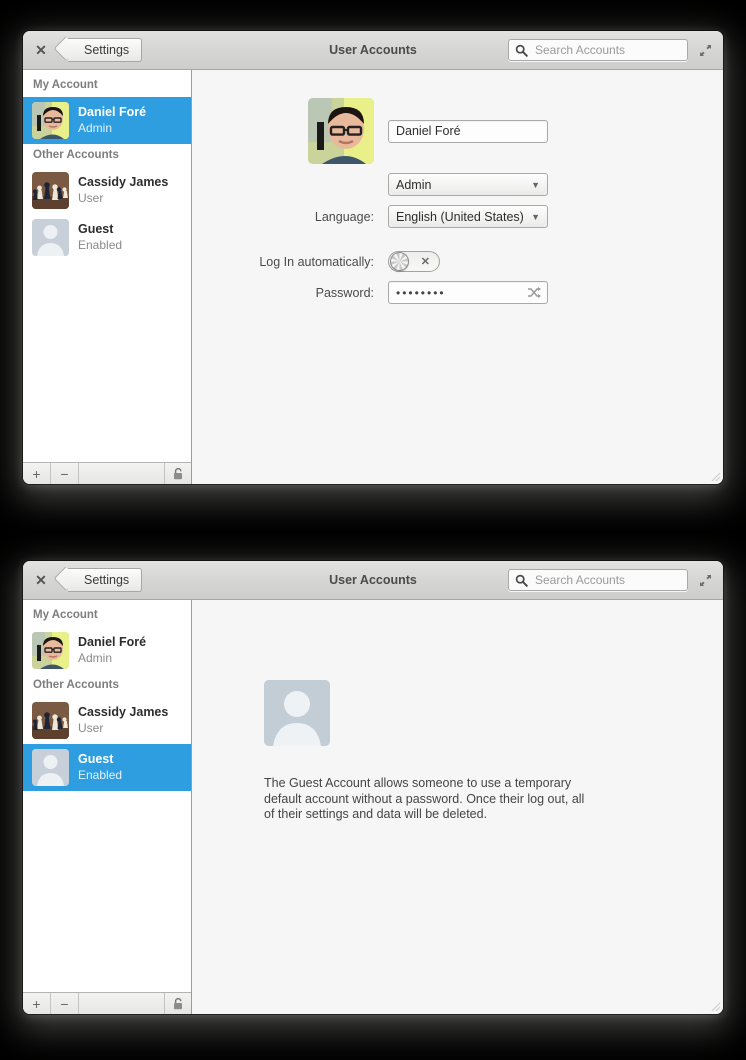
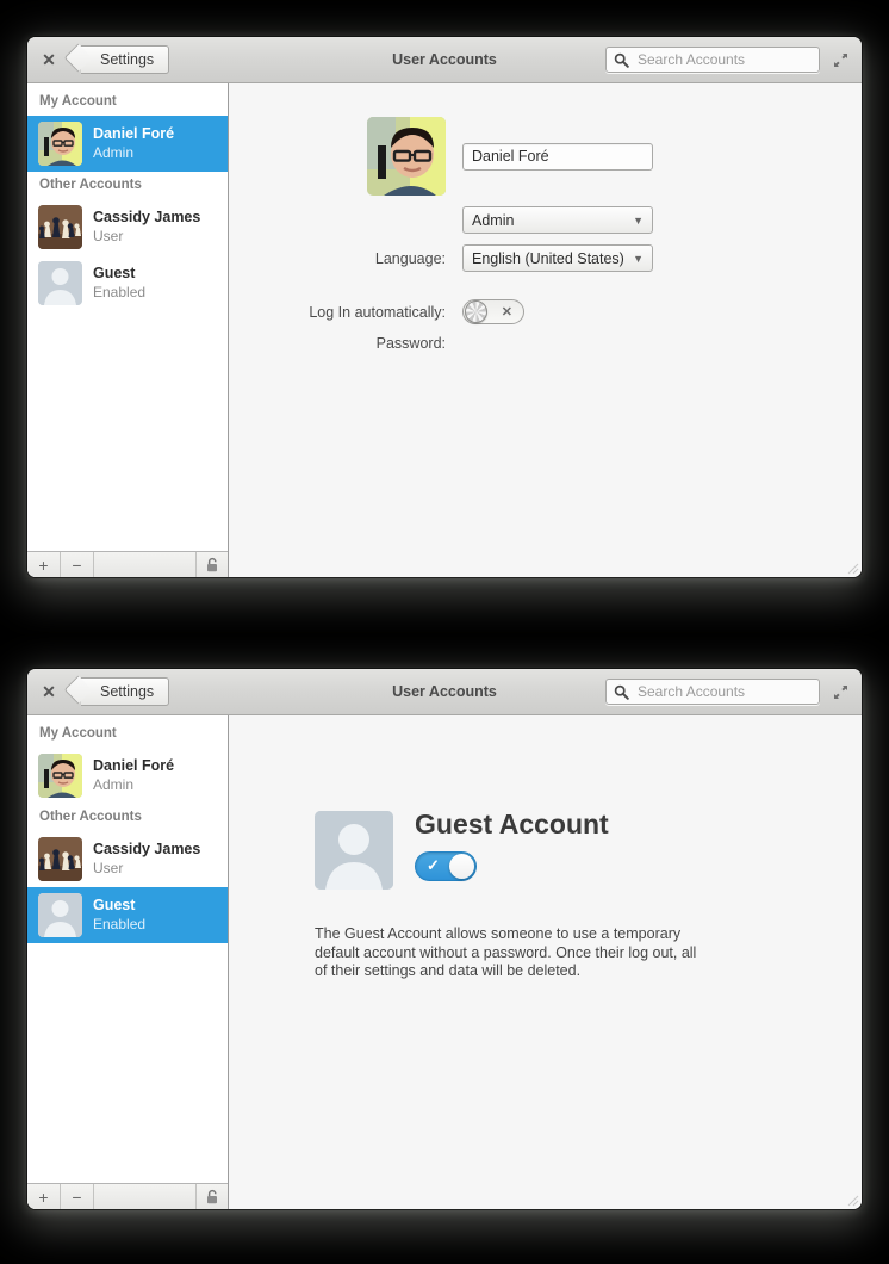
  ✕
  Settings
  User Accounts
  Search Accounts
  My Account
  Daniel Foré
  Admin
  Other Accounts
  Cassidy James
  User
  Guest
  Enabled
  +
  −
  Daniel Foré
  Admin
  ▼
  Language:
  English (United States)
  ▼
  Log In automatically:
  ✕
  Password:
- ••••••••
  ✕
  Settings
  User Accounts
  Search Accounts
  My Account
  Daniel Foré
  Admin
  Other Accounts
  Cassidy James
  User
  Guest
  Enabled
  +
  −
+ Guest Account
+ ✓
  The Guest Account allows someone to use a temporary default account without a password. Once their log out, all of their settings and data will be deleted.
